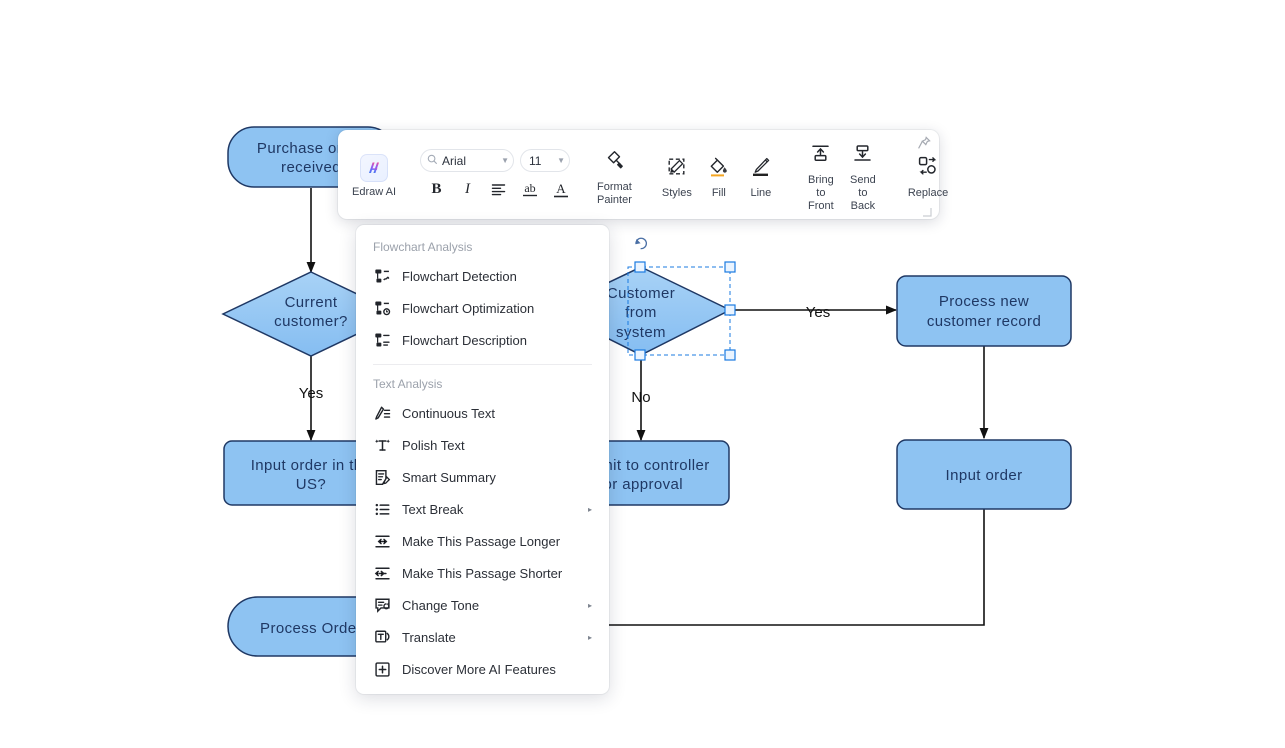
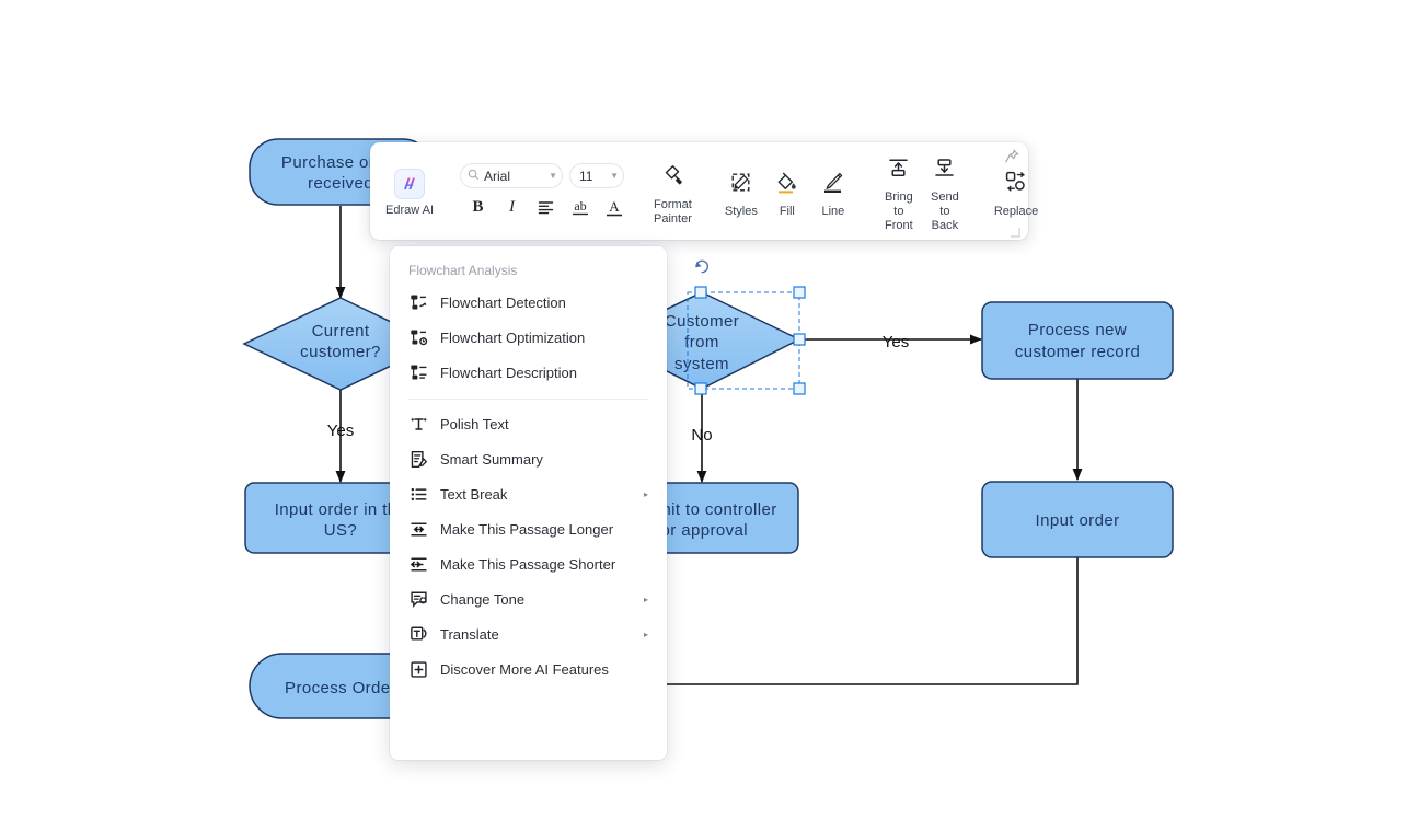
  received
  Current
  customer?
  Input order in t
  US?
  Process Orde
  Customer
  from
  system
  it to controller
  r approval
  Process new
  customer record
  Input order
  Yes
  Yes
  No
  Edraw AI
  Arial
  ▼
  11
  ▼
  B
  I
  ab
  A
  Format
  Painter
  Styles
  Fill
  Line
  Bring to
  Front
  Send to
  Back
  Replace
  Flowchart Analysis
  Flowchart Detection
  Flowchart Optimization
  Flowchart Description
- Text Analysis
- Continuous Text
  Polish Text
  Smart Summary
  Text Break
  ▸
  Make This Passage Longer
  Make This Passage Shorter
  Change Tone
  ▸
  Translate
  ▸
  Discover More AI Features
